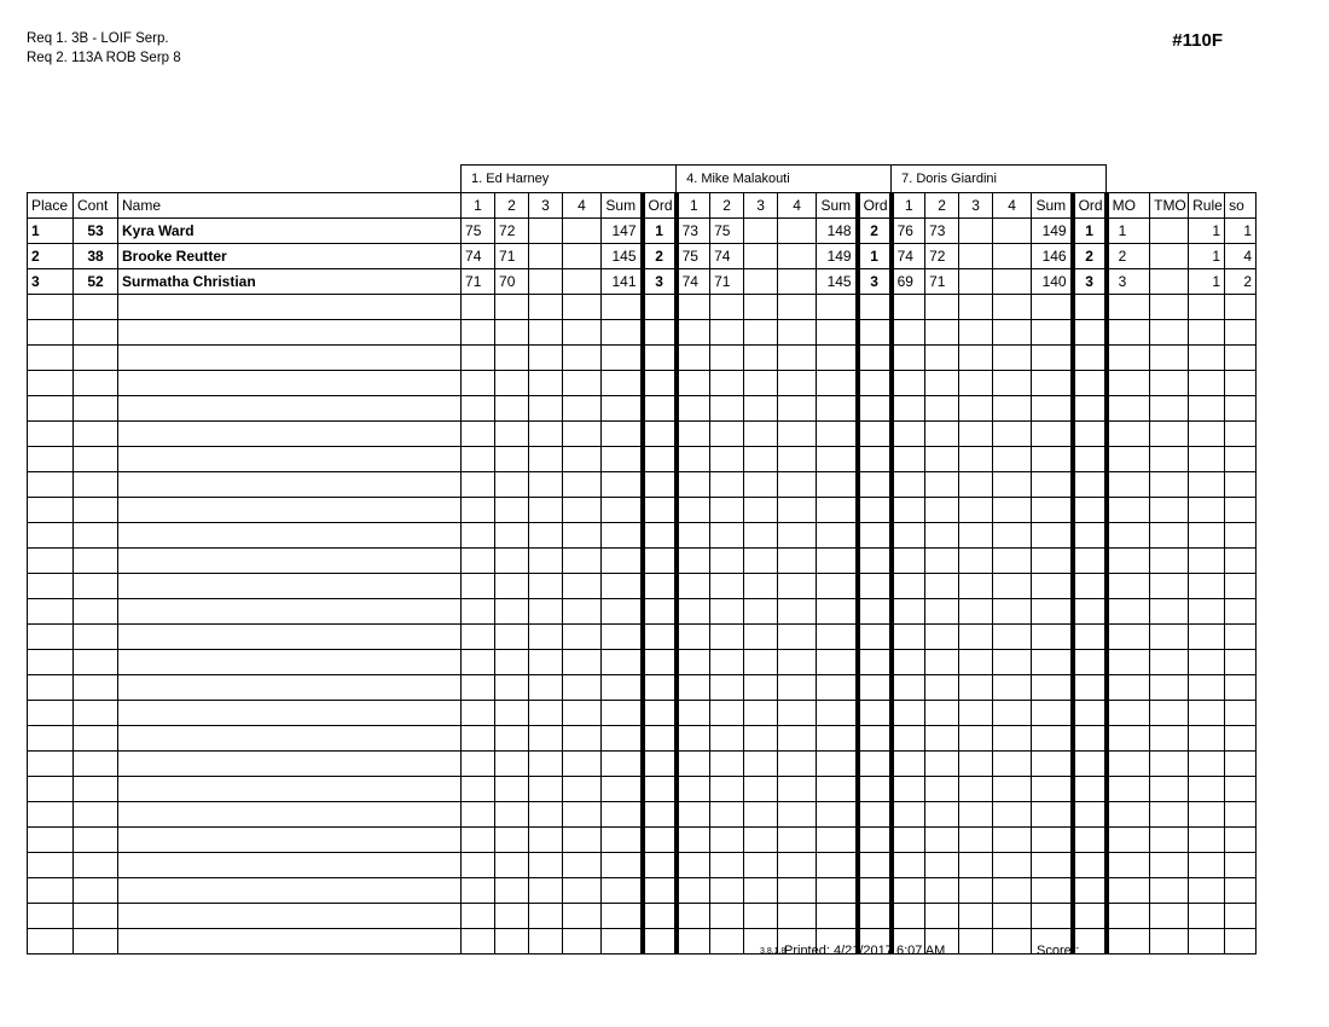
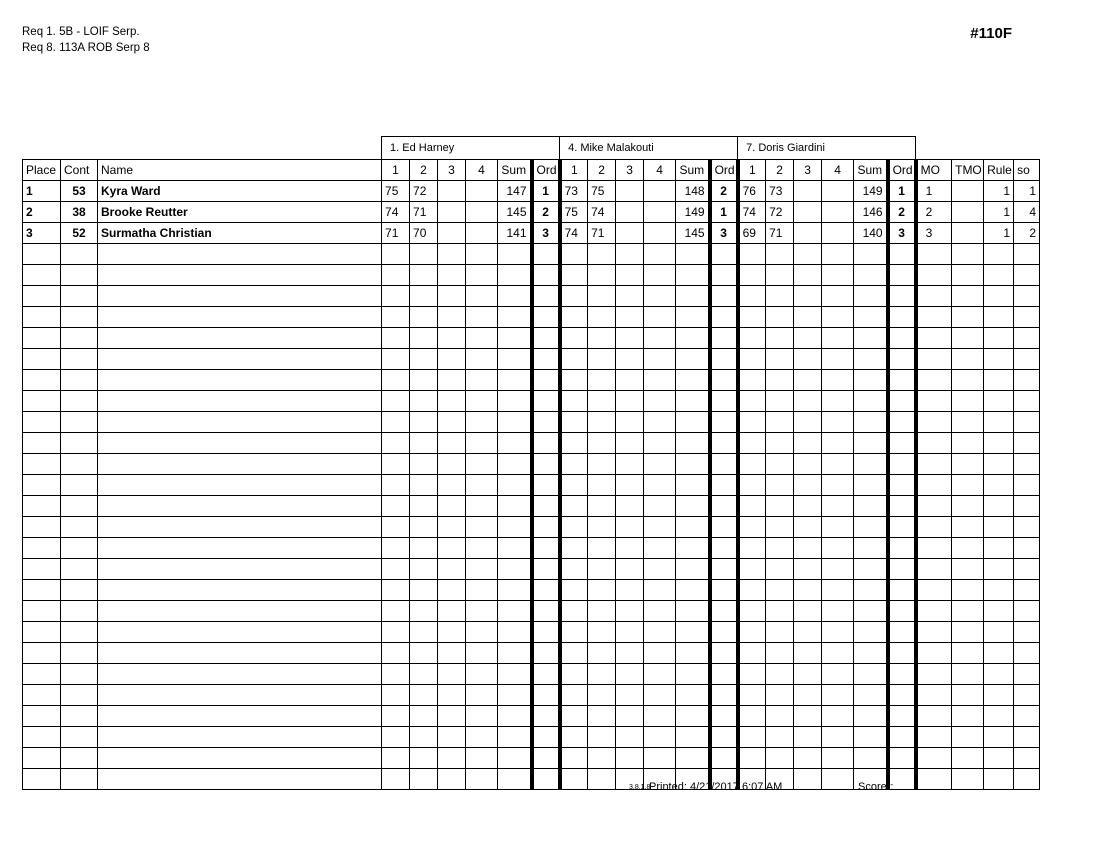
- Req 1. 3B - LOIF Serp.
+ Req 1. 5B - LOIF Serp.
- Req 2. 113A ROB Serp 8
+ Req 8. 113A ROB Serp 8
  #110F
  	1. Ed Harney	4. Mike Malakouti	7. Doris Giardini
  Place	Cont	Name	1	2	3	4	Sum	Ord	1	2	3	4	Sum	Ord	1	2	3	4	Sum	Ord	MO	TMO	Rule	so
  1	53	Kyra Ward	75	72			147	1	73	75			148	2	76	73			149	1	1		1	1
  2	38	Brooke Reutter	74	71			145	2	75	74			149	1	74	72			146	2	2		1	4
  3	52	Surmatha Christian	71	70			141	3	74	71			145	3	69	71			140	3	3		1	2
  Printed: 4/21/2017 6:07 AM
  Scorer:
